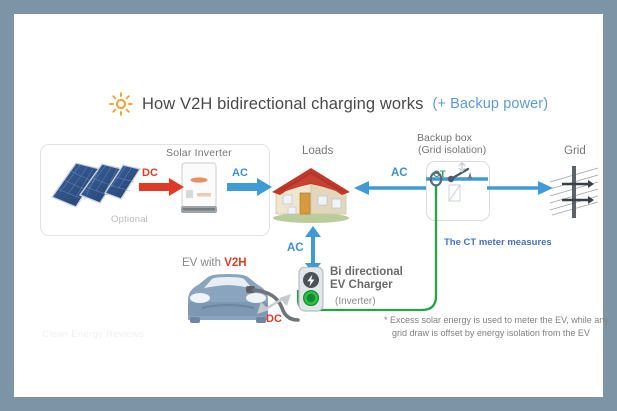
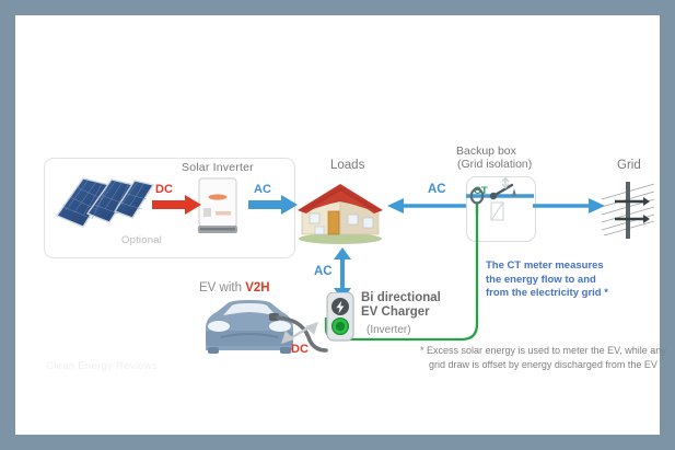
- How V2H bidirectional charging works
- (+ Backup power)
  Optional
  Solar Inverter
  DC
  AC
  Loads
  AC
  Backup box
  (Grid isolation)
  CT
  Grid
  AC
  Bi directional
  EV Charger
  (Inverter)
  EV with V2H
  DC
  The CT meter measures
+ the energy flow to and
+ from the electricity grid *
  * Excess solar energy is used to meter the EV, while any
- grid draw is offset by energy isolation from the EV
+ grid draw is offset by energy discharged from the EV
